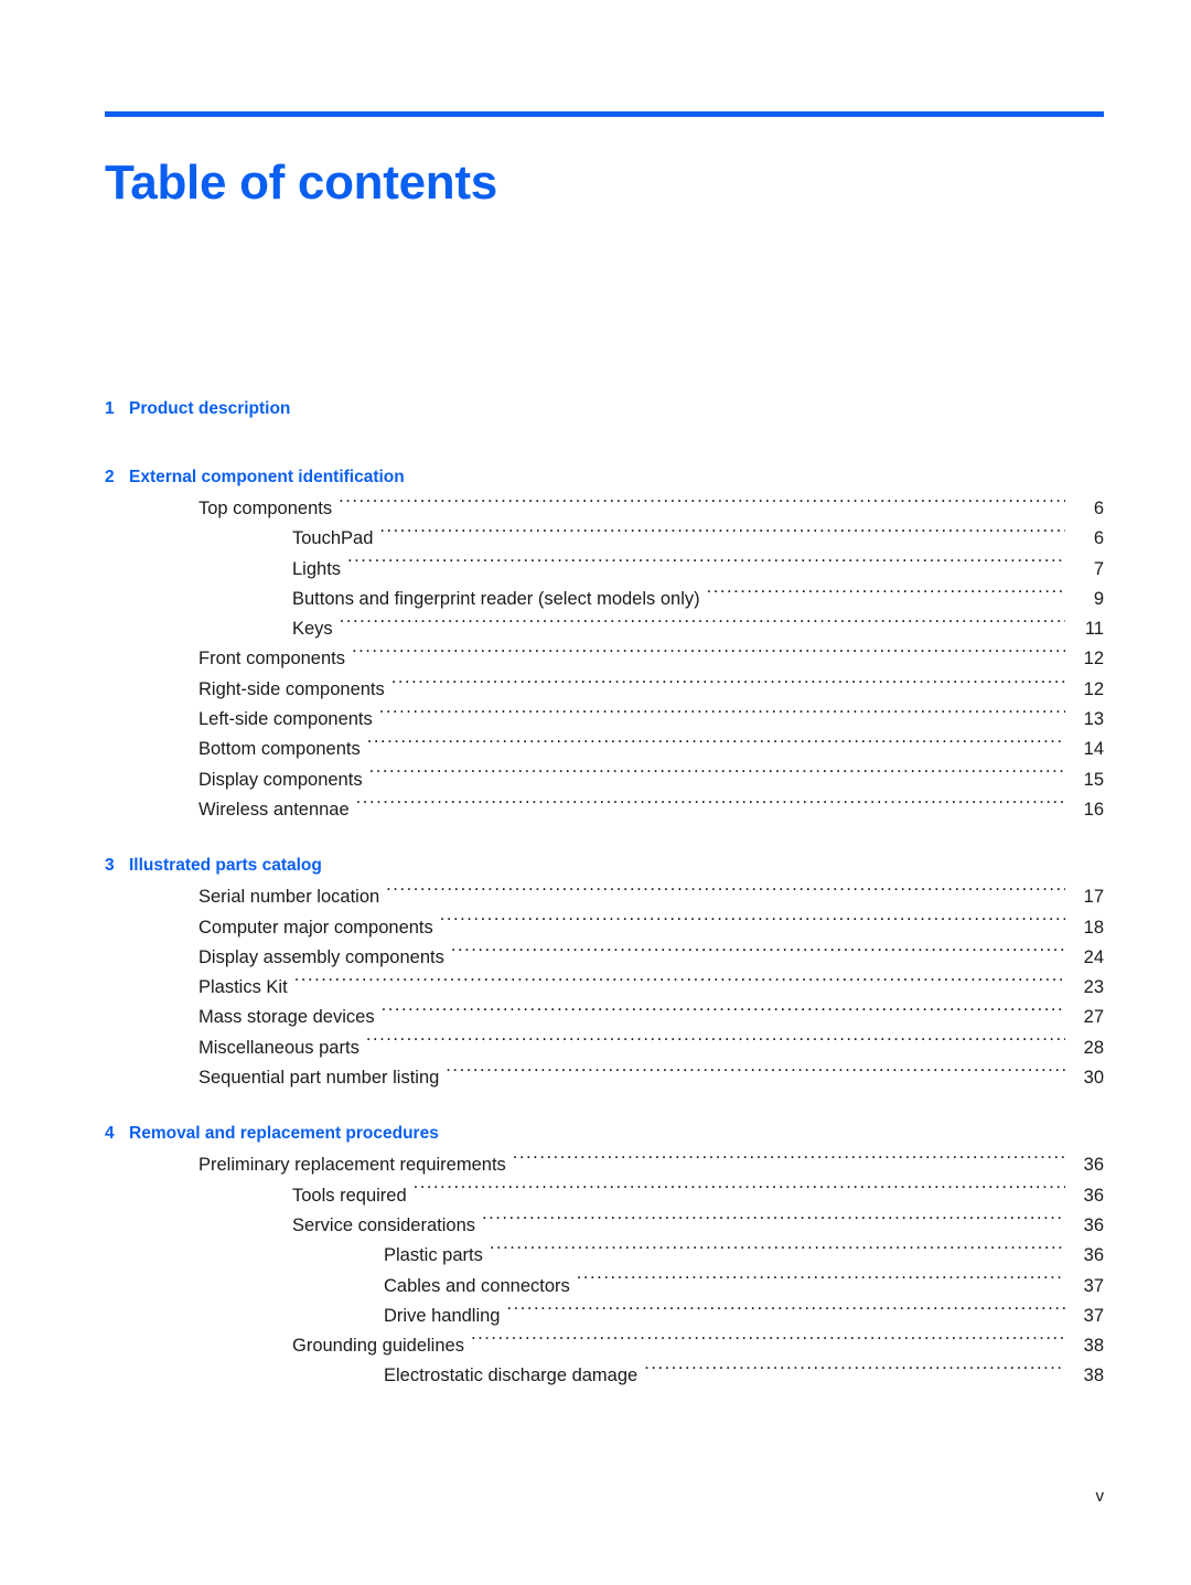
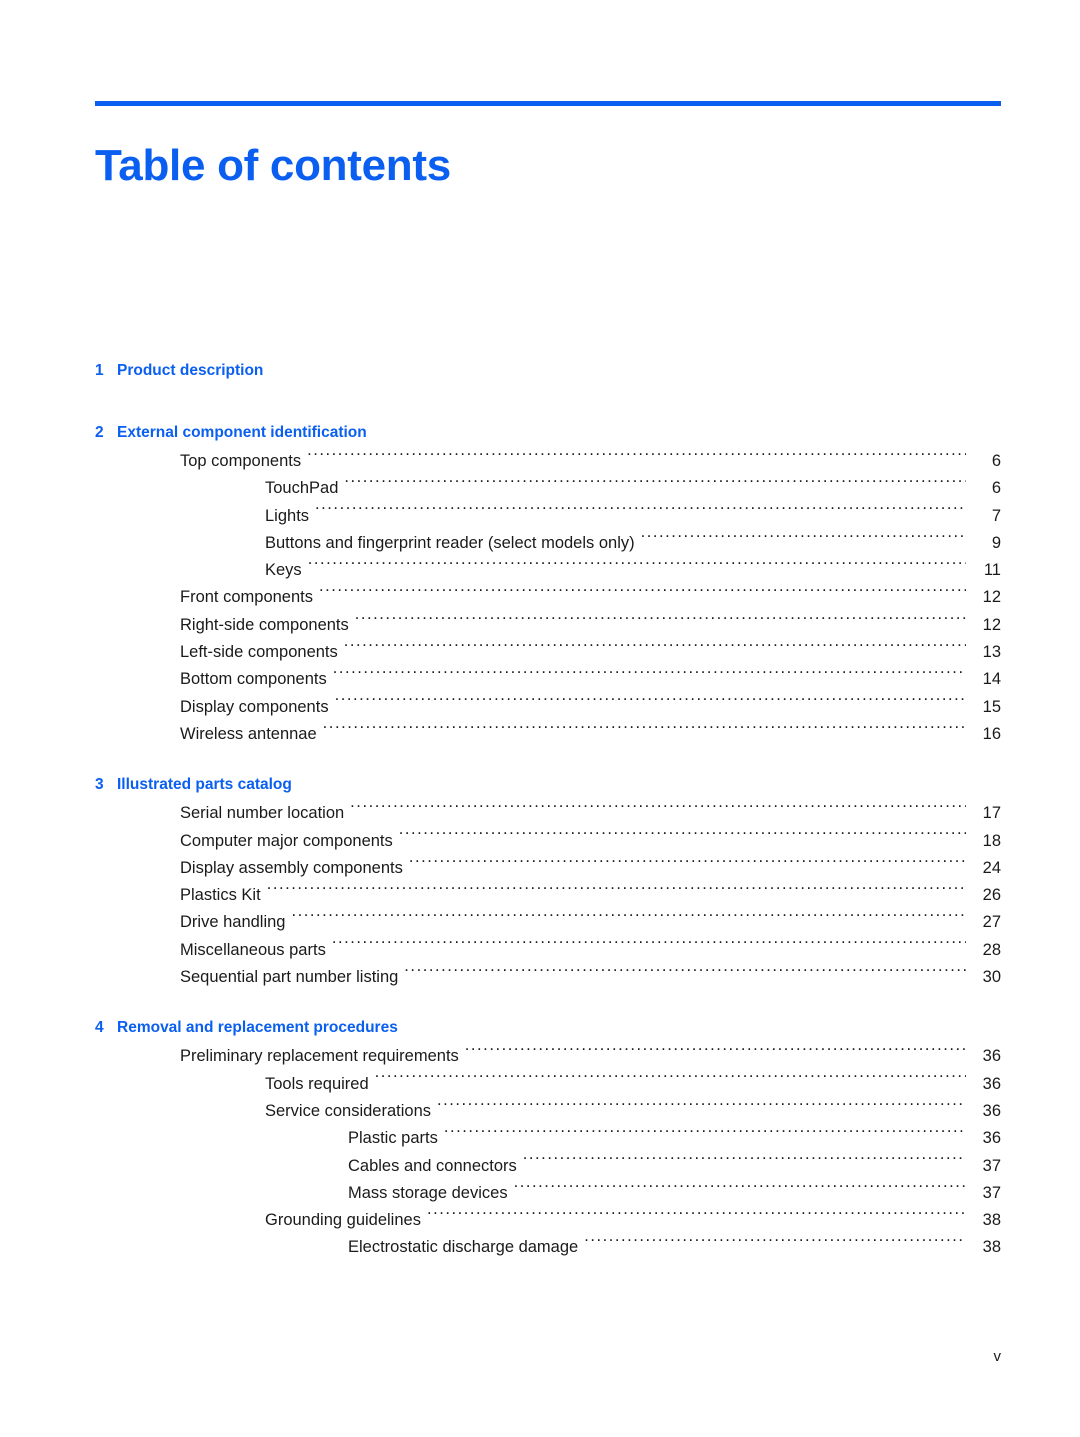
  Table of contents
  1
  Product description
  2
  External component identification
  Top components
  6
  TouchPad
  6
  Lights
  7
  Buttons and fingerprint reader (select models only)
  9
  Keys
  11
  Front components
  12
  Right-side components
  12
  Left-side components
  13
  Bottom components
  14
  Display components
  15
  Wireless antennae
  16
  3
  Illustrated parts catalog
  Serial number location
  17
  Computer major components
  18
  Display assembly components
  24
  Plastics Kit
- 23
+ 26
- Mass storage devices
+ Drive handling
  27
  Miscellaneous parts
  28
  Sequential part number listing
  30
  4
  Removal and replacement procedures
  Preliminary replacement requirements
  36
  Tools required
  36
  Service considerations
  36
  Plastic parts
  36
  Cables and connectors
  37
- Drive handling
+ Mass storage devices
  37
  Grounding guidelines
  38
  Electrostatic discharge damage
  38
  v
